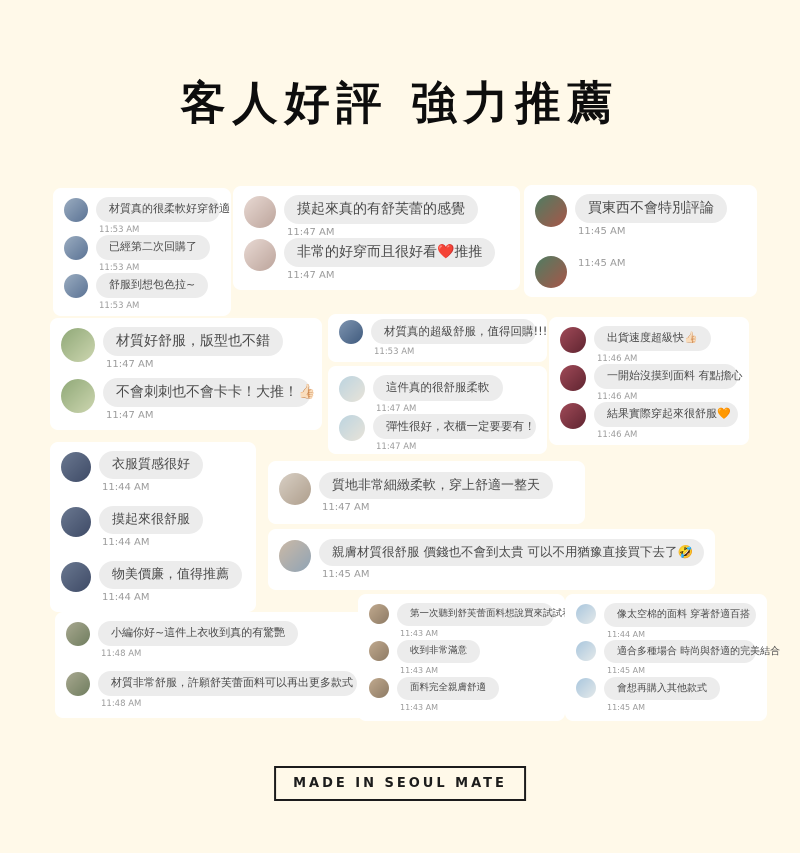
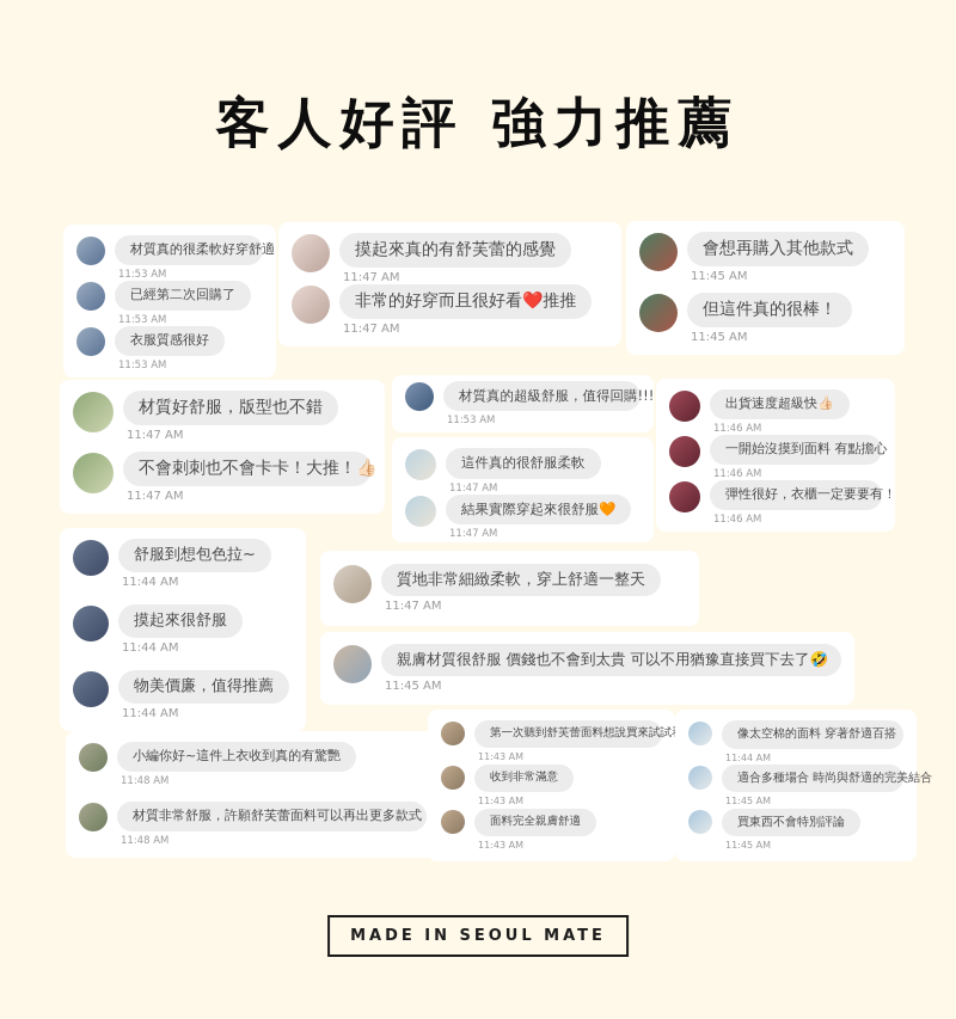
  客人好評 強力推薦
  材質真的很柔軟好穿舒適
  11:53 AM
  已經第二次回購了
  11:53 AM
- 舒服到想包色拉~
+ 衣服質感很好
  11:53 AM
  摸起來真的有舒芙蕾的感覺
  11:47 AM
  非常的好穿而且很好看❤️推推
  11:47 AM
- 買東西不會特別評論
+ 會想再購入其他款式
  11:45 AM
+ 但這件真的很棒！
  11:45 AM
  材質好舒服，版型也不錯
  11:47 AM
  不會刺刺也不會卡卡！大推！👍🏻
  11:47 AM
  材質真的超級舒服，值得回購!!!
  11:53 AM
  這件真的很舒服柔軟
  11:47 AM
- 彈性很好，衣櫃一定要要有！
+ 結果實際穿起來很舒服🧡
  11:47 AM
  出貨速度超級快👍🏻
  11:46 AM
  一開始沒摸到面料 有點擔心
  11:46 AM
- 結果實際穿起來很舒服🧡
+ 彈性很好，衣櫃一定要要有！
  11:46 AM
- 衣服質感很好
+ 舒服到想包色拉~
  11:44 AM
  摸起來很舒服
  11:44 AM
  物美價廉，值得推薦
  11:44 AM
  質地非常細緻柔軟，穿上舒適一整天
  11:47 AM
  親膚材質很舒服 價錢也不會到太貴 可以不用猶豫直接買下去了🤣
  11:45 AM
  小編你好~這件上衣收到真的有驚艷
  11:48 AM
  材質非常舒服，許願舒芙蕾面料可以再出更多款式
  11:48 AM
  第一次聽到舒芙蕾面料想說買來試試
  11:43 AM
  收到非常滿意
  11:43 AM
  面料完全親膚舒適
  11:43 AM
  像太空棉的面料 穿著舒適百搭
  11:44 AM
  適合多種場合 時尚與舒適的完美結合
  11:45 AM
- 會想再購入其他款式
+ 買東西不會特別評論
  11:45 AM
  MADE IN SEOUL MATE
